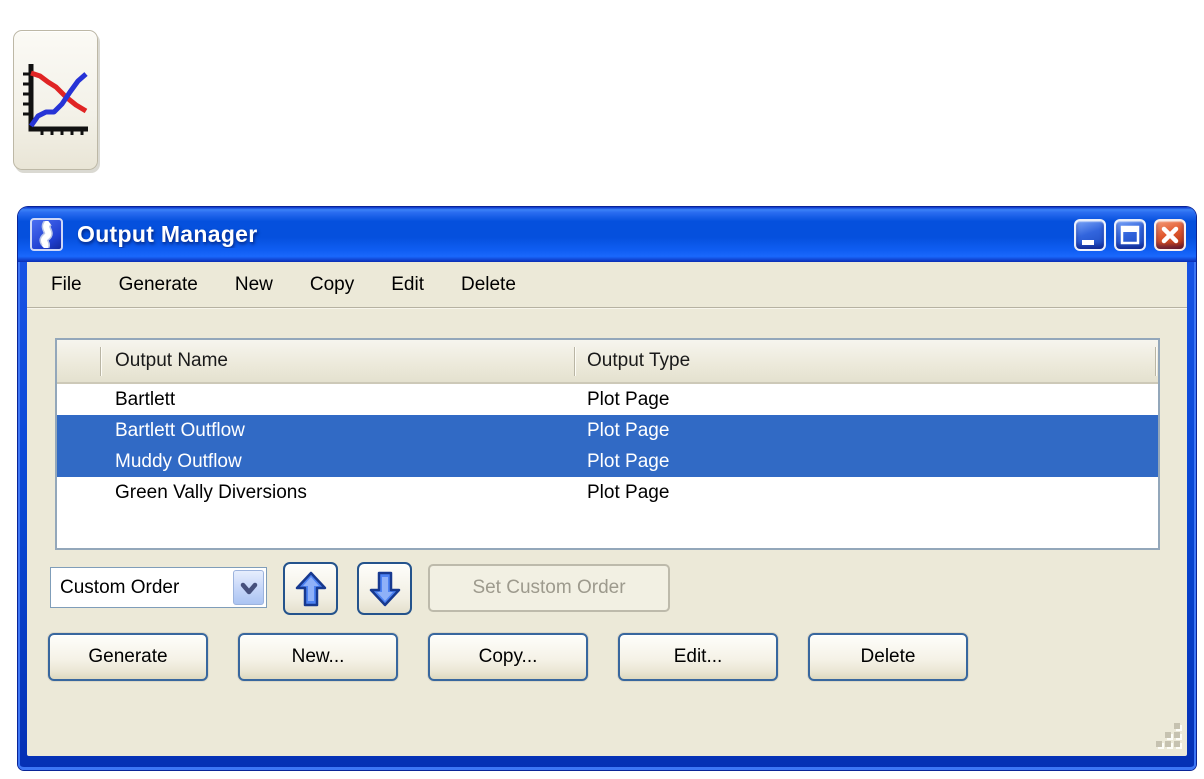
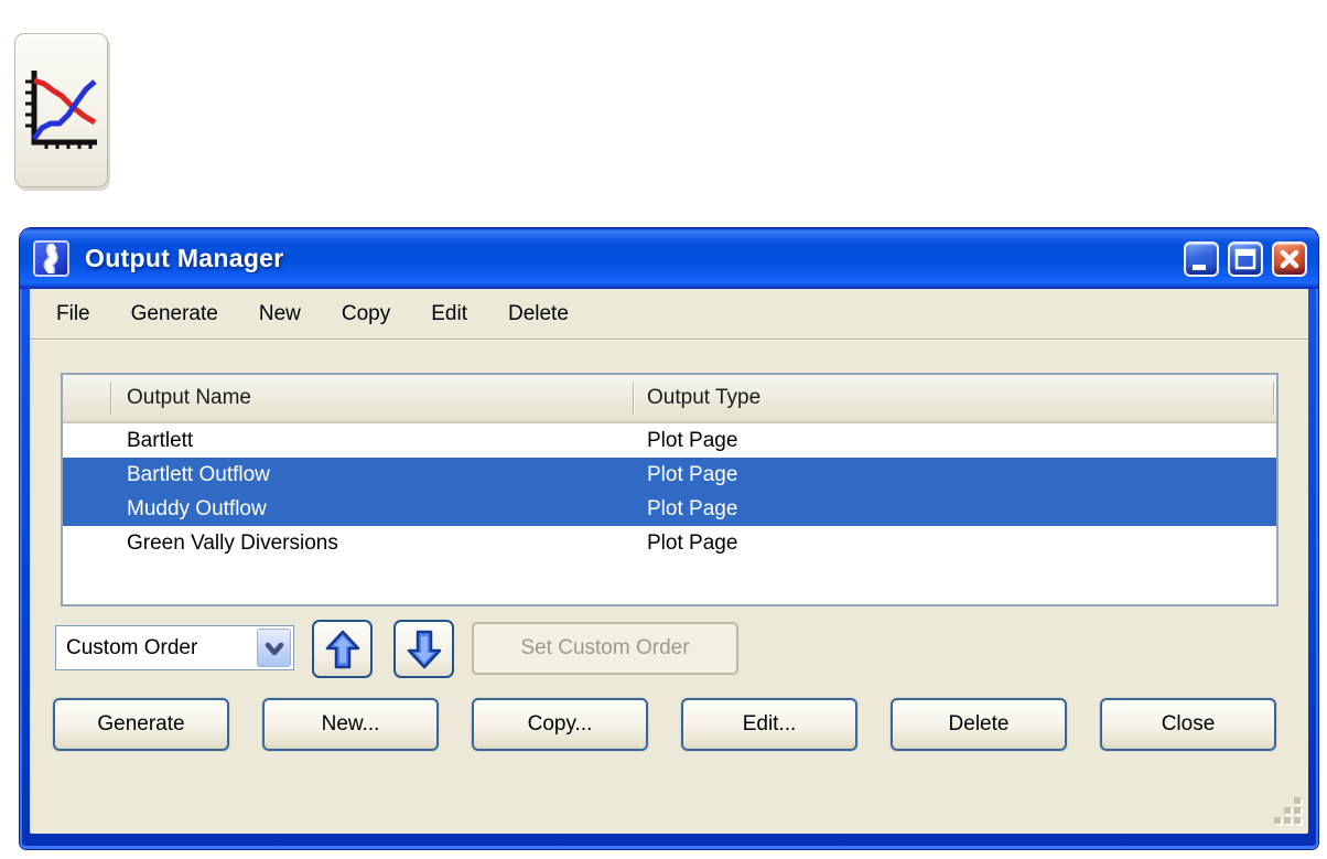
  Output Manager
  File
  Generate
  New
  Copy
  Edit
  Delete
  Output Name
  Output Type
  Bartlett
  Plot Page
  Bartlett Outflow
  Plot Page
  Muddy Outflow
  Plot Page
  Green Vally Diversions
  Plot Page
  Custom Order
  Set Custom Order
  Generate
  New...
  Copy...
  Edit...
  Delete
+ Close
